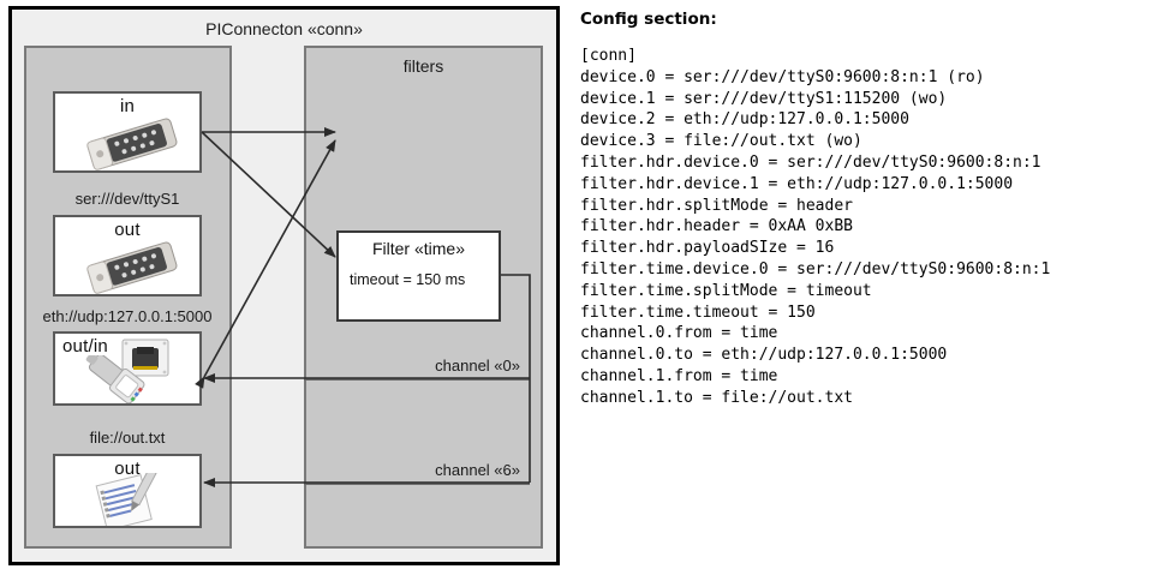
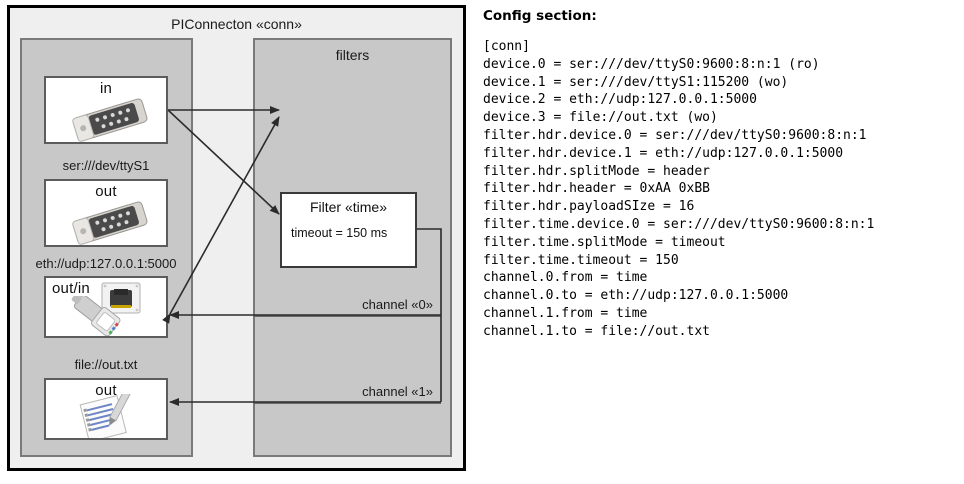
  PIConnecton «conn»
  in
  ser:///dev/ttyS1
  out
  eth://udp:127.0.0.1:5000
  out/in
  file://out.txt
  out
  filters
  Filter «time»
  timeout = 150 ms
  channel «0»
- channel «6»
+ channel «1»
  Config section:
  [conn]
  device.0 = ser:///dev/ttyS0:9600:8:n:1 (ro)
  device.1 = ser:///dev/ttyS1:115200 (wo)
  device.2 = eth://udp:127.0.0.1:5000
  device.3 = file://out.txt (wo)
  filter.hdr.device.0 = ser:///dev/ttyS0:9600:8:n:1
  filter.hdr.device.1 = eth://udp:127.0.0.1:5000
  filter.hdr.splitMode = header
  filter.hdr.header = 0xAA 0xBB
  filter.hdr.payloadSIze = 16
  filter.time.device.0 = ser:///dev/ttyS0:9600:8:n:1
  filter.time.splitMode = timeout
  filter.time.timeout = 150
  channel.0.from = time
  channel.0.to = eth://udp:127.0.0.1:5000
  channel.1.from = time
  channel.1.to = file://out.txt
